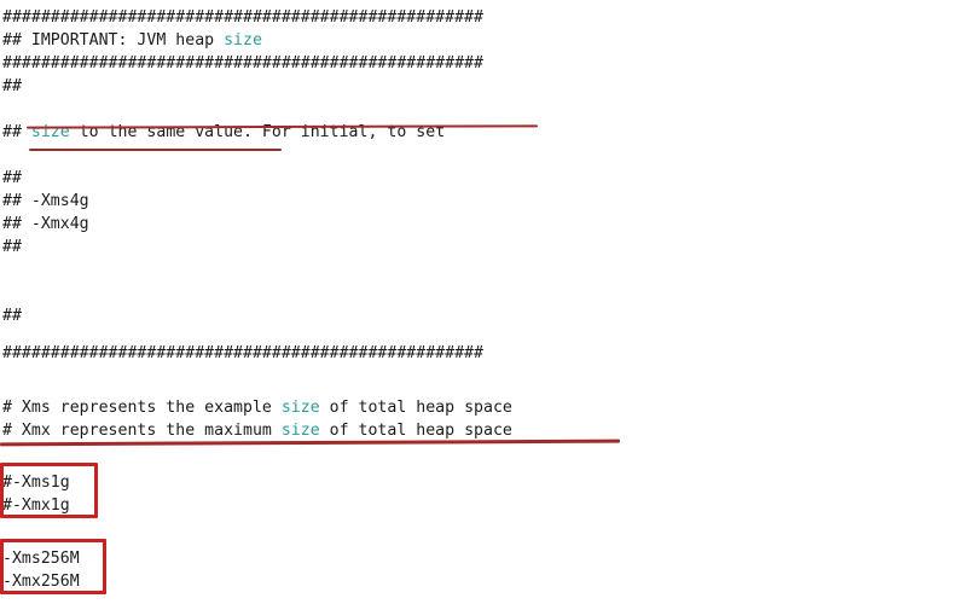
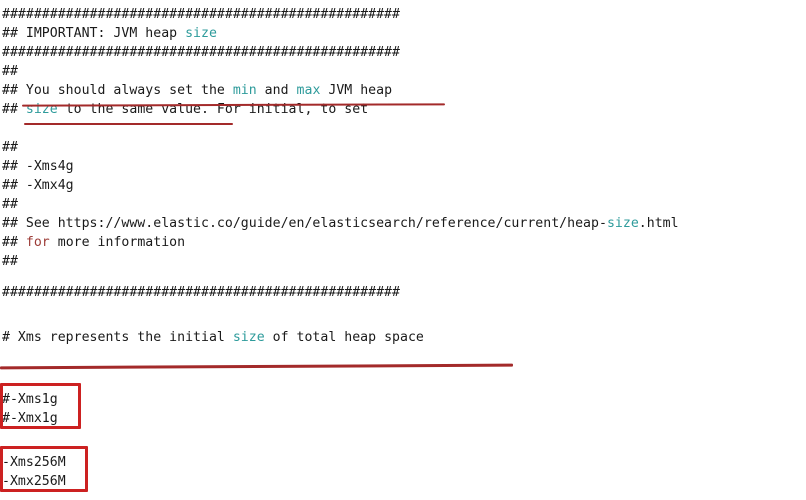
  ##################################################
  ## IMPORTANT: JVM heap size
  ##################################################
  ##
+ ## You should always set the min and max JVM heap
  ## size to the same value. For initial, to set
  ##
  ## -Xms4g
  ## -Xmx4g
  ##
+ ## See https://www.elastic.co/guide/en/elasticsearch/reference/current/heap-size.html
+ ## for more information
  ##
  ##################################################
- # Xms represents the example size of total heap space
+ # Xms represents the initial size of total heap space
- # Xmx represents the maximum size of total heap space
  #-Xms1g
  #-Xmx1g
  -Xms256M
  -Xmx256M
